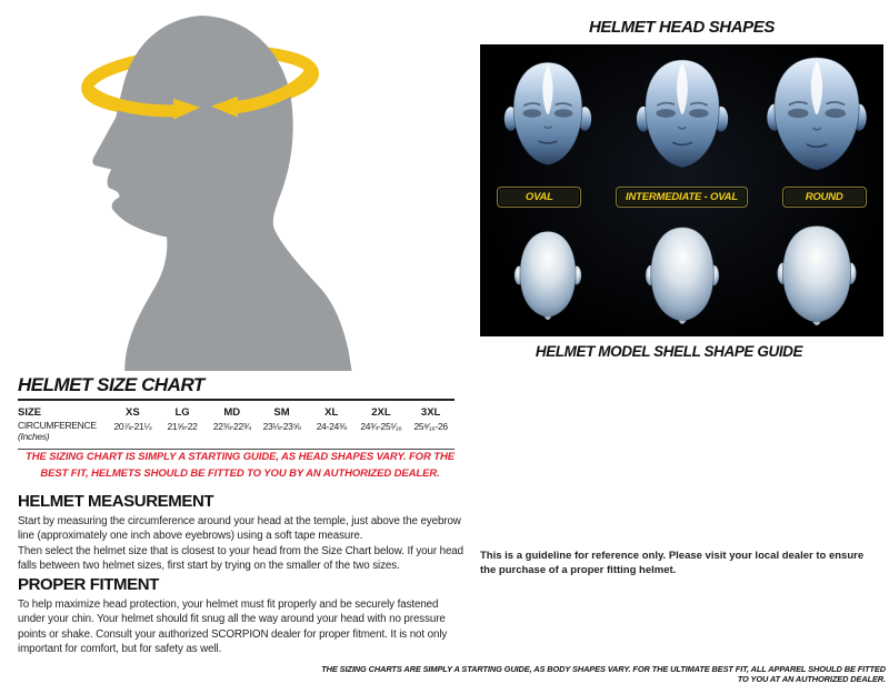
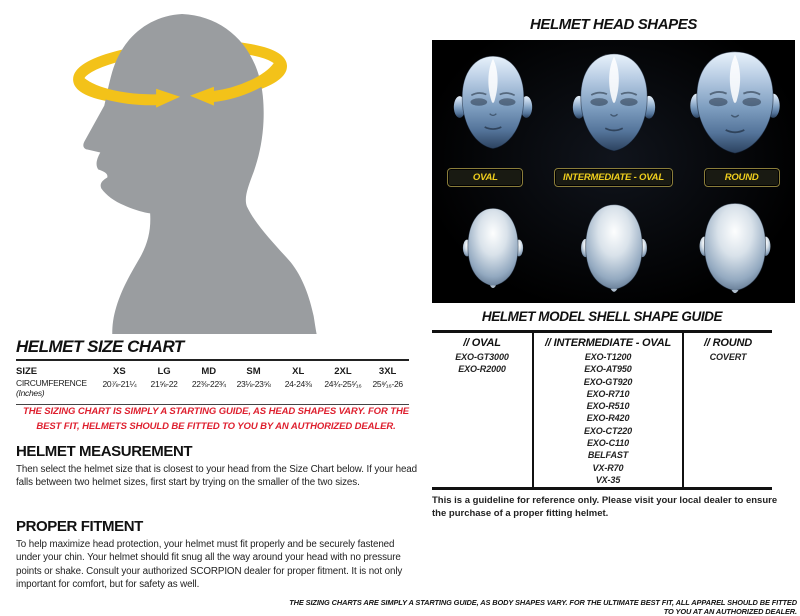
  HELMET HEAD SHAPES
  OVAL
  INTERMEDIATE - OVAL
  ROUND
  HELMET SIZE CHART
  SIZE
  XS
  LG
  MD
  SM
  XL
  2XL
  3XL
  CIRCUMFERENCE
  (Inches)
  20⅞-21¼
  21⅝-22
  22⅜-22¾
  23⅛-23⅝
  24-24⅜
  24¾-25⁵⁄₁₆
  25⁹⁄₁₆-26
  THE SIZING CHART IS SIMPLY A STARTING GUIDE, AS HEAD SHAPES VARY. FOR THE BEST FIT, HELMETS SHOULD BE FITTED TO YOU BY AN AUTHORIZED DEALER.
  HELMET MEASUREMENT
- Start by measuring the circumference around your head at the temple, just above the eyebrow line (approximately one inch above eyebrows) using a soft tape measure.
  Then select the helmet size that is closest to your head from the Size Chart below. If your head falls between two helmet sizes, first start by trying on the smaller of the two sizes.
  PROPER FITMENT
  To help maximize head protection, your helmet must fit properly and be securely fastened under your chin. Your helmet should fit snug all the way around your head with no pressure points or shake. Consult your authorized SCORPION dealer for proper fitment. It is not only important for comfort, but for safety as well.
  HELMET MODEL SHELL SHAPE GUIDE
+ // OVAL
+ EXO-GT3000
+ EXO-R2000
+ // INTERMEDIATE - OVAL
+ EXO-T1200
+ EXO-AT950
+ EXO-GT920
+ EXO-R710
+ EXO-R510
+ EXO-R420
+ EXO-CT220
+ EXO-C110
+ BELFAST
+ VX-R70
+ VX-35
+ // ROUND
+ COVERT
  This is a guideline for reference only. Please visit your local dealer to ensure the purchase of a proper fitting helmet.
  THE SIZING CHARTS ARE SIMPLY A STARTING GUIDE, AS BODY SHAPES VARY. FOR THE ULTIMATE BEST FIT, ALL APPAREL SHOULD BE FITTED TO YOU AT AN AUTHORIZED DEALER.
